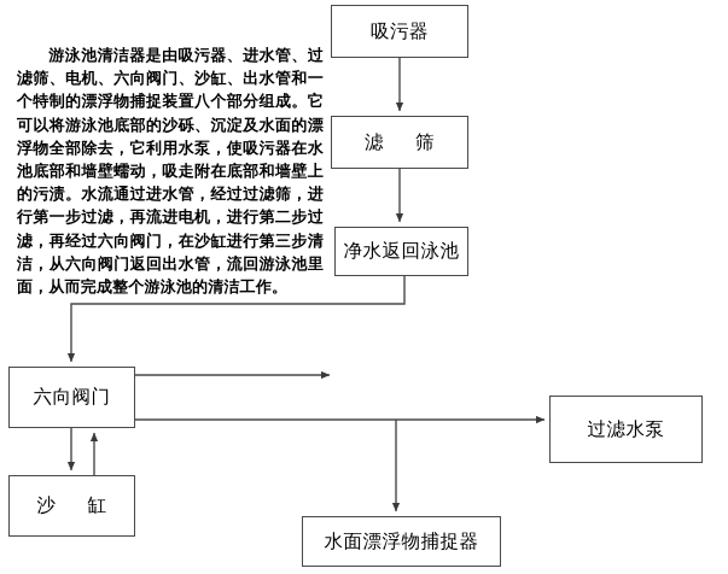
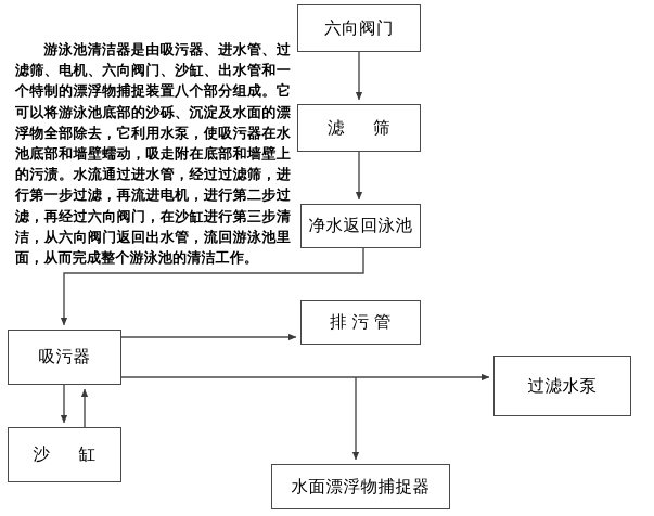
  游泳池清洁器是由吸污器、进水管、过滤筛、电机、六向阀门、沙缸、出水管和一个特制的漂浮物捕捉装置八个部分组成。它可以将游泳池底部的沙砾、沉淀及水面的漂浮物全部除去，它利用水泵，使吸污器在水池底部和墙壁蠕动，吸走附在底部和墙壁上的污渍。水流通过进水管，经过过滤筛，进行第一步过滤，再流进电机，进行第二步过滤，再经过六向阀门，在沙缸进行第三步清洁，从六向阀门返回出水管，流回游泳池里面，从而完成整个游泳池的清洁工作。
- 吸污器
+ 六向阀门
  滤
  筛
  净水返回泳池
- 六向阀门
+ 吸污器
  沙
  缸
+ 排 污 管
  过滤水泵
  水面漂浮物捕捉器
